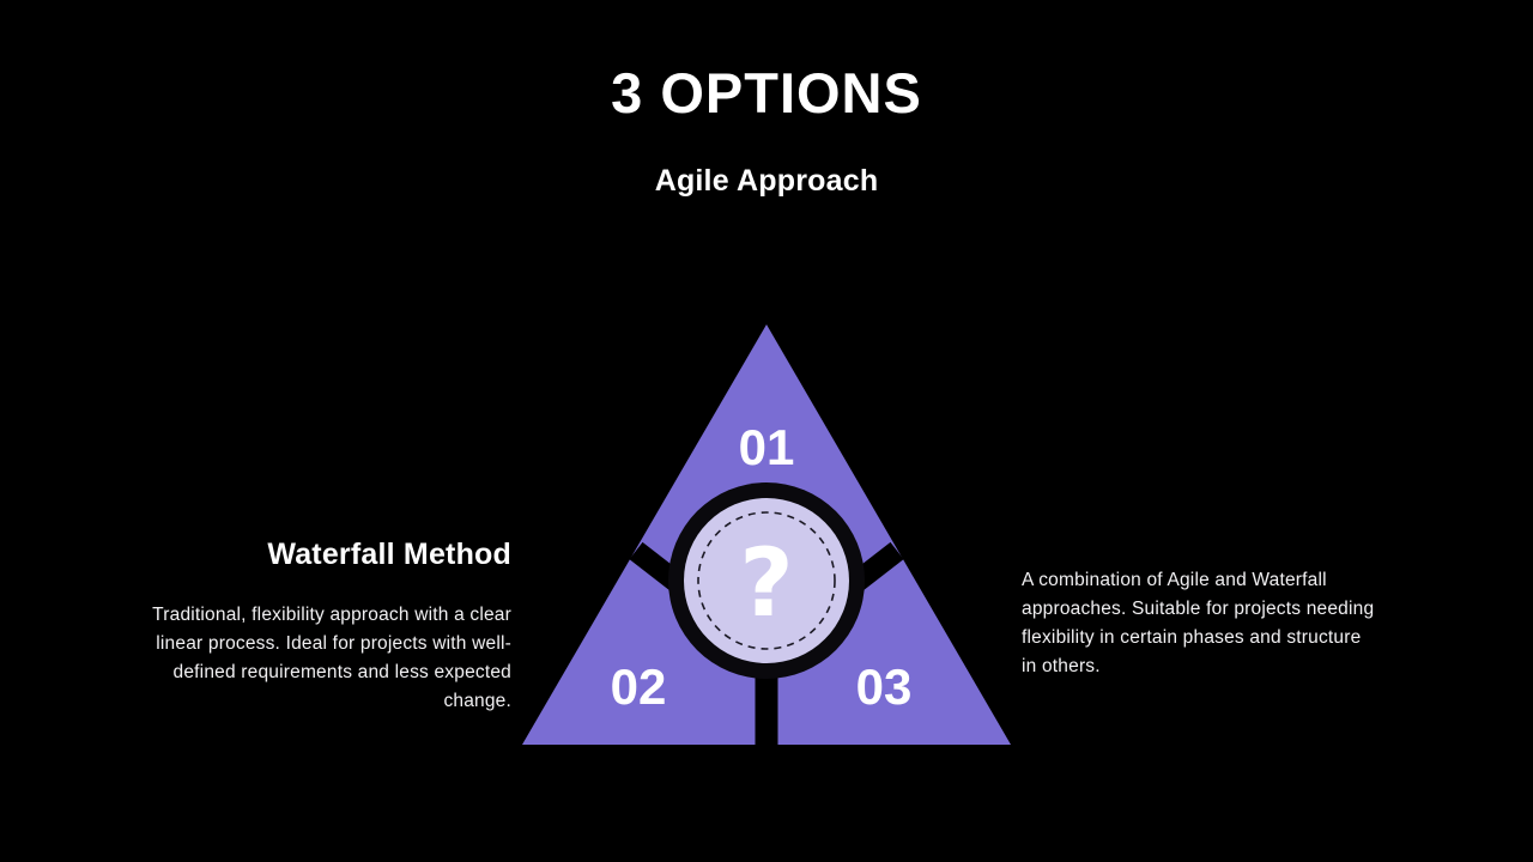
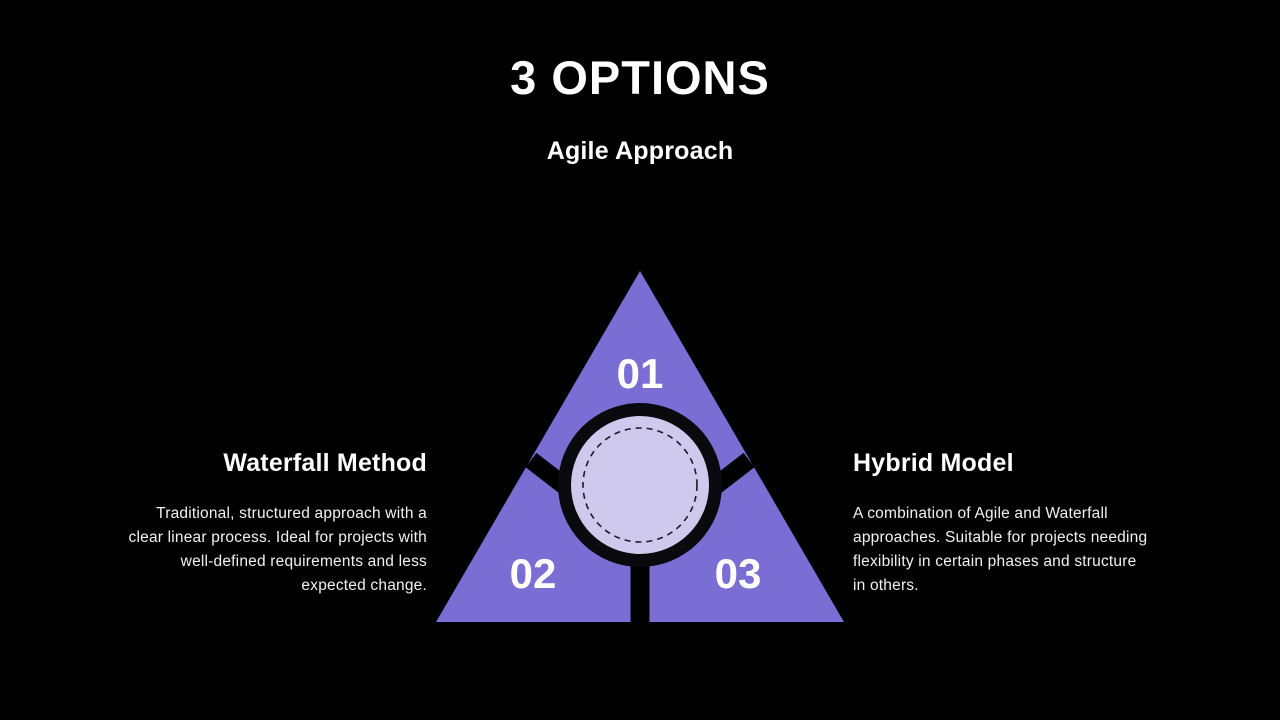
  3 OPTIONS
- ?
  01
  02
  03
  Agile Approach
  Waterfall Method
- Traditional, flexibility approach with a clear linear process. Ideal for projects with well-defined requirements and less expected change.
+ Traditional, structured approach with a clear linear process. Ideal for projects with well-defined requirements and less expected change.
+ Hybrid Model
  A combination of Agile and Waterfall approaches. Suitable for projects needing flexibility in certain phases and structure in others.
